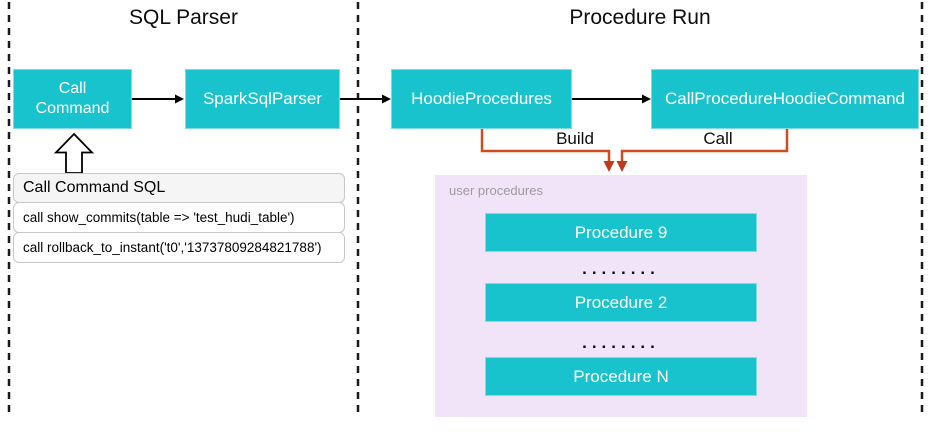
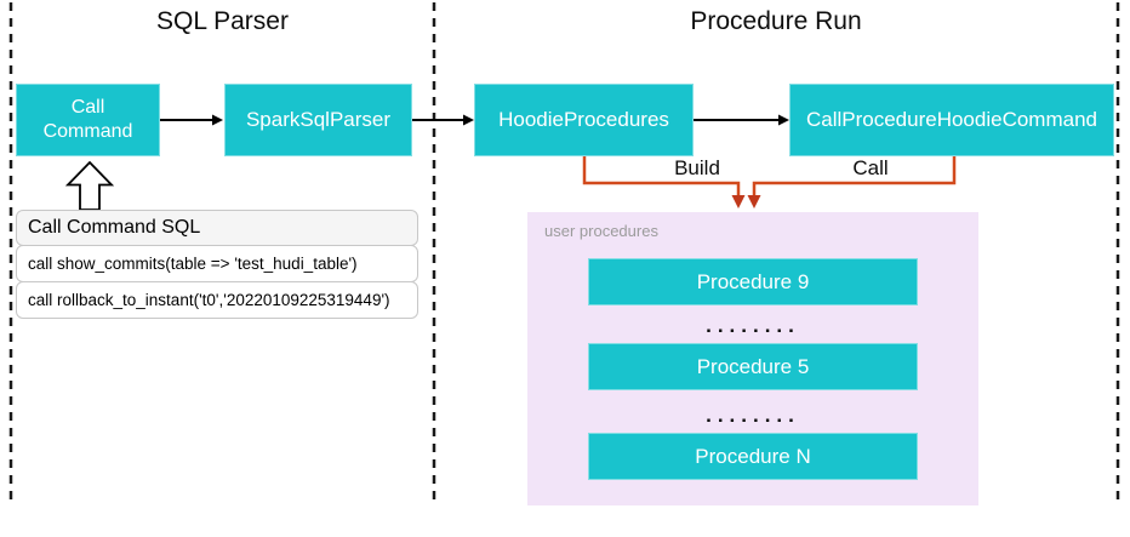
  SQL Parser
  Procedure Run
  Call Command
  SparkSqlParser
  HoodieProcedures
  CallProcedureHoodieCommand
  Build
  Call
  Call Command SQL
  call show_commits(table => 'test_hudi_table')
- call rollback_to_instant('t0','13737809284821788')
+ call rollback_to_instant('t0','20220109225319449')
  user procedures
  Procedure 9
  ........
- Procedure 2
+ Procedure 5
  ........
  Procedure N
